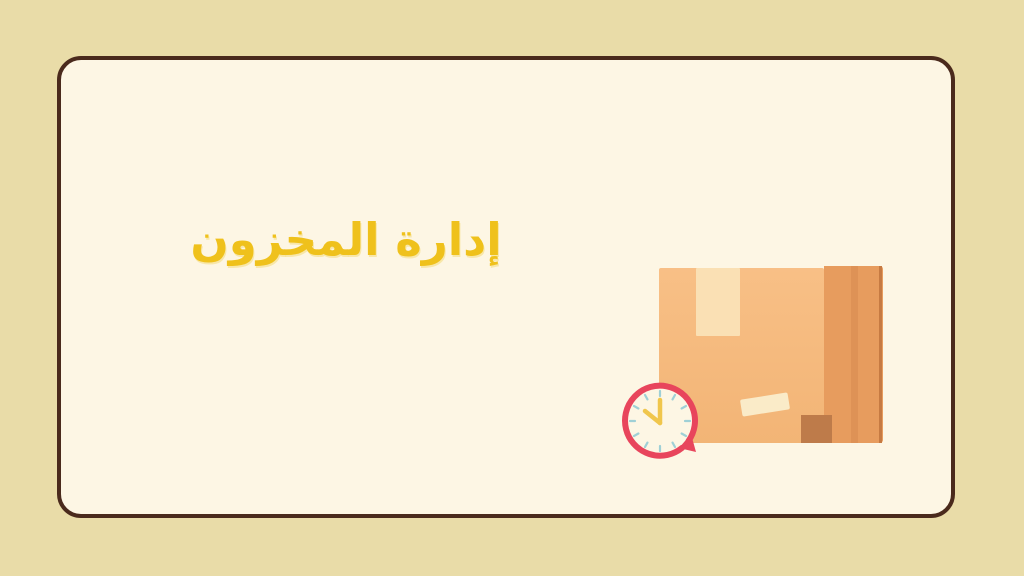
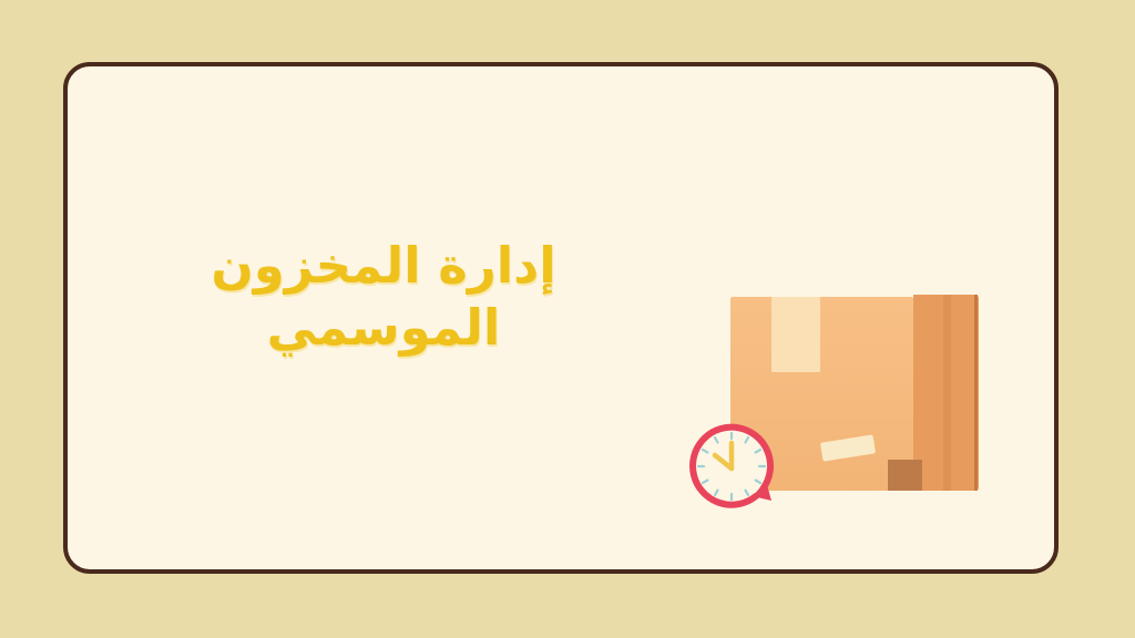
  إدارة المخزون
+ الموسمي
